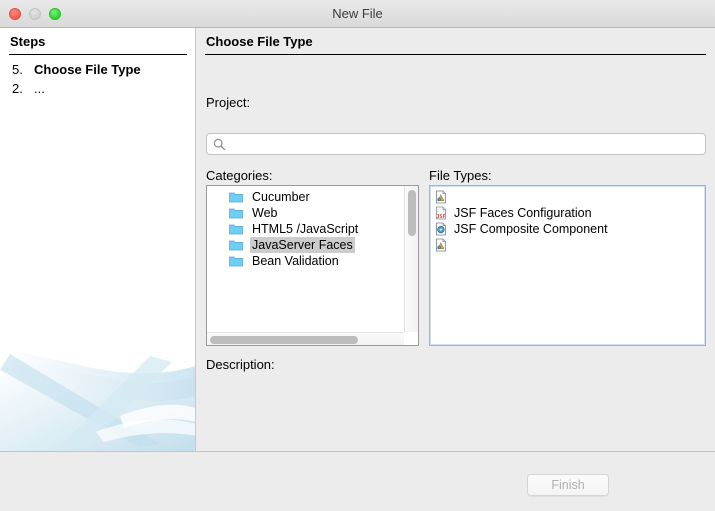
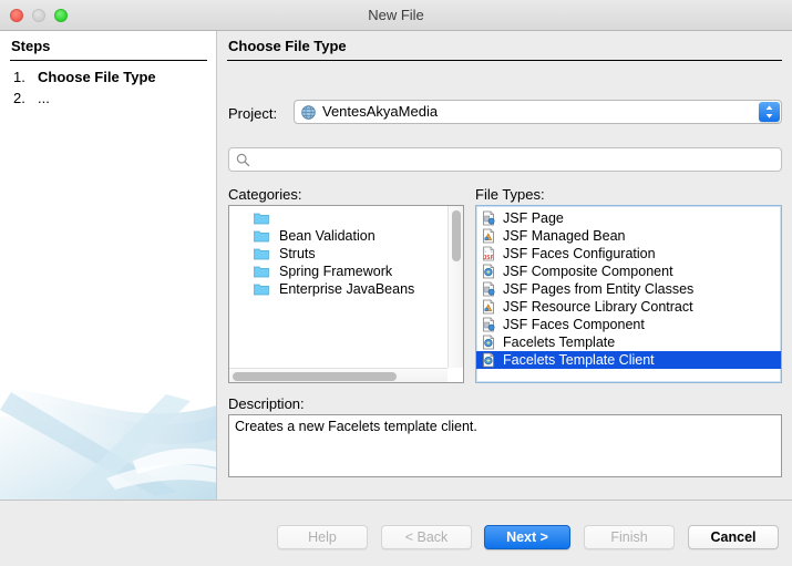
  New File
  Steps
- 5.
+ 1.
  Choose File Type
  2.
  ...
  Choose File Type
  Project:
+ VentesAkyaMedia
  Categories:
- Cucumber
- Web
- HTML5 /JavaScript
- JavaServer Faces
  Bean Validation
+ Struts
+ Spring Framework
+ Enterprise JavaBeans
  File Types:
+ JSF Page
+ JSF Managed Bean
  JSF Faces Configuration
  JSF Composite Component
+ JSF Pages from Entity Classes
+ JSF Resource Library Contract
+ JSF Faces Component
+ Facelets Template
+ Facelets Template Client
  Description:
+ Creates a new Facelets template client.
+ Help
+ < Back
+ Next >
  Finish
+ Cancel
